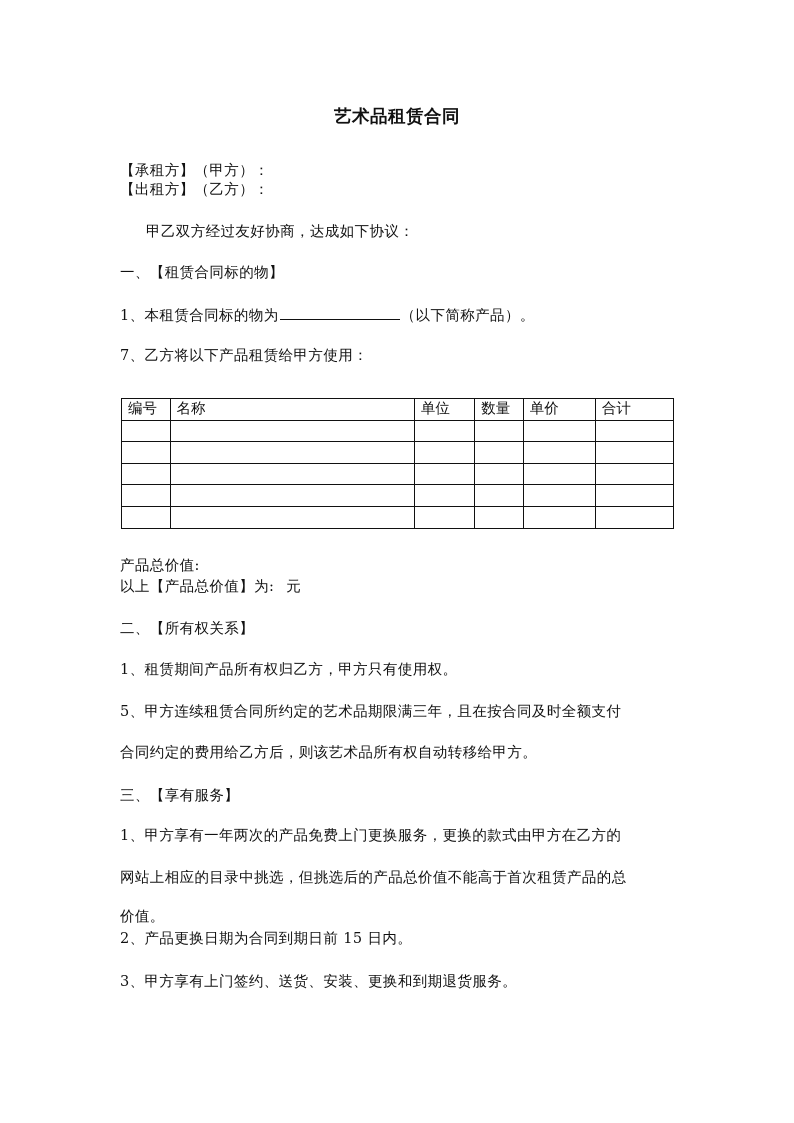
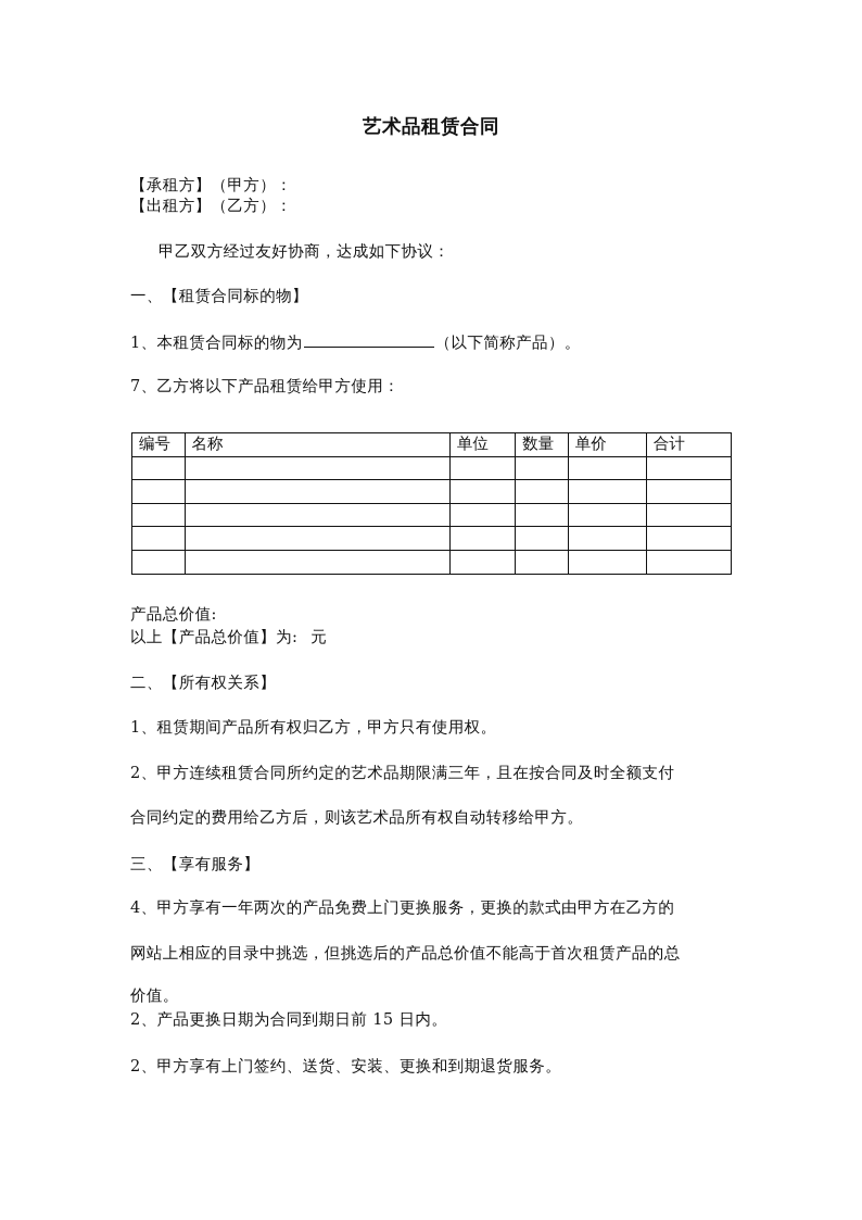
  艺术品租赁合同
  【承租方】（甲方）：
  【出租方】（乙方）：
  甲乙双方经过友好协商，达成如下协议：
  一、【租赁合同标的物】
  1、本租赁合同标的物为 （以下简称产品）。
  7、乙方将以下产品租赁给甲方使用：
  编号	名称	单位	数量	单价	合计
  产品总价值:
  以上【产品总价值】为: 元
  二、【所有权关系】
  1、租赁期间产品所有权归乙方，甲方只有使用权。
- 5、甲方连续租赁合同所约定的艺术品期限满三年，且在按合同及时全额支付
+ 2、甲方连续租赁合同所约定的艺术品期限满三年，且在按合同及时全额支付
  合同约定的费用给乙方后，则该艺术品所有权自动转移给甲方。
  三、【享有服务】
- 1、甲方享有一年两次的产品免费上门更换服务，更换的款式由甲方在乙方的
+ 4、甲方享有一年两次的产品免费上门更换服务，更换的款式由甲方在乙方的
  网站上相应的目录中挑选，但挑选后的产品总价值不能高于首次租赁产品的总
  价值。
  2、产品更换日期为合同到期日前 15 日内。
- 3、甲方享有上门签约、送货、安装、更换和到期退货服务。
+ 2、甲方享有上门签约、送货、安装、更换和到期退货服务。
